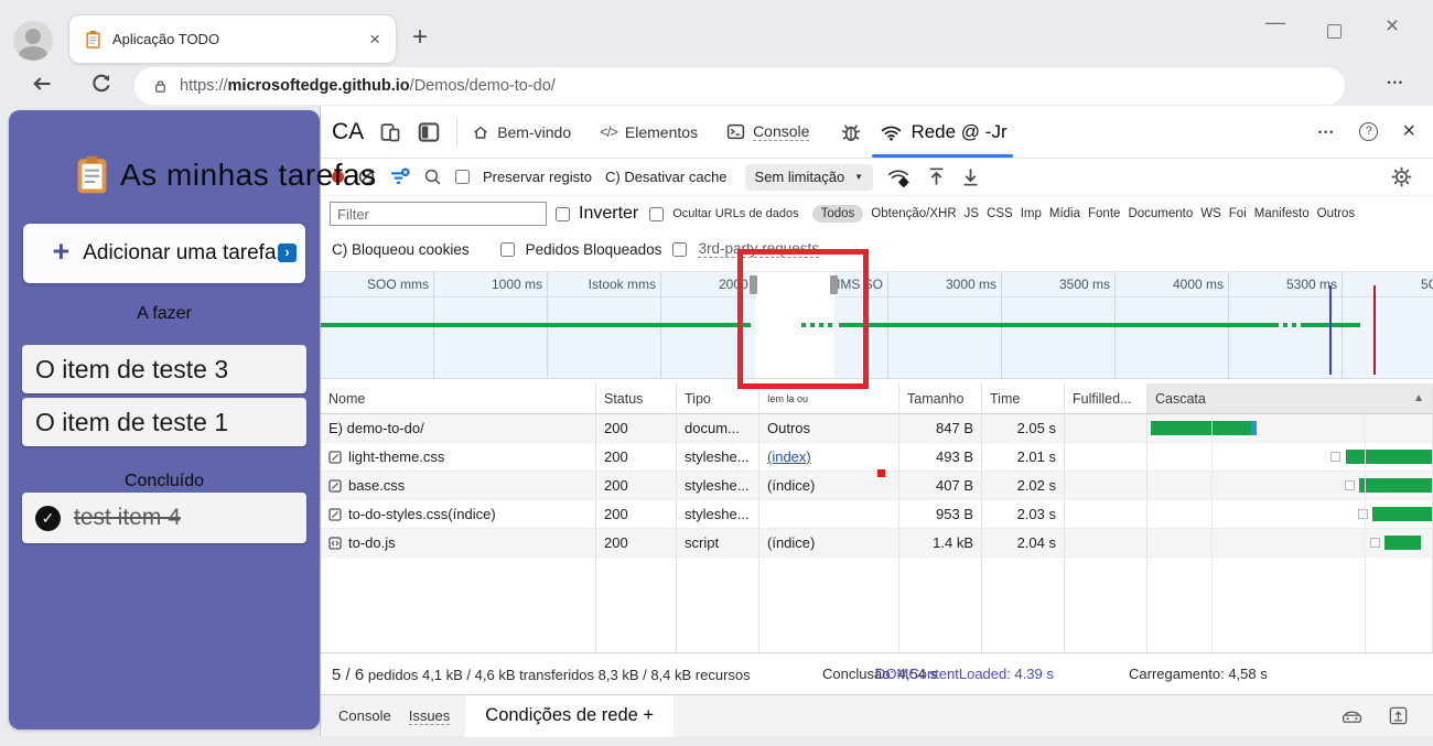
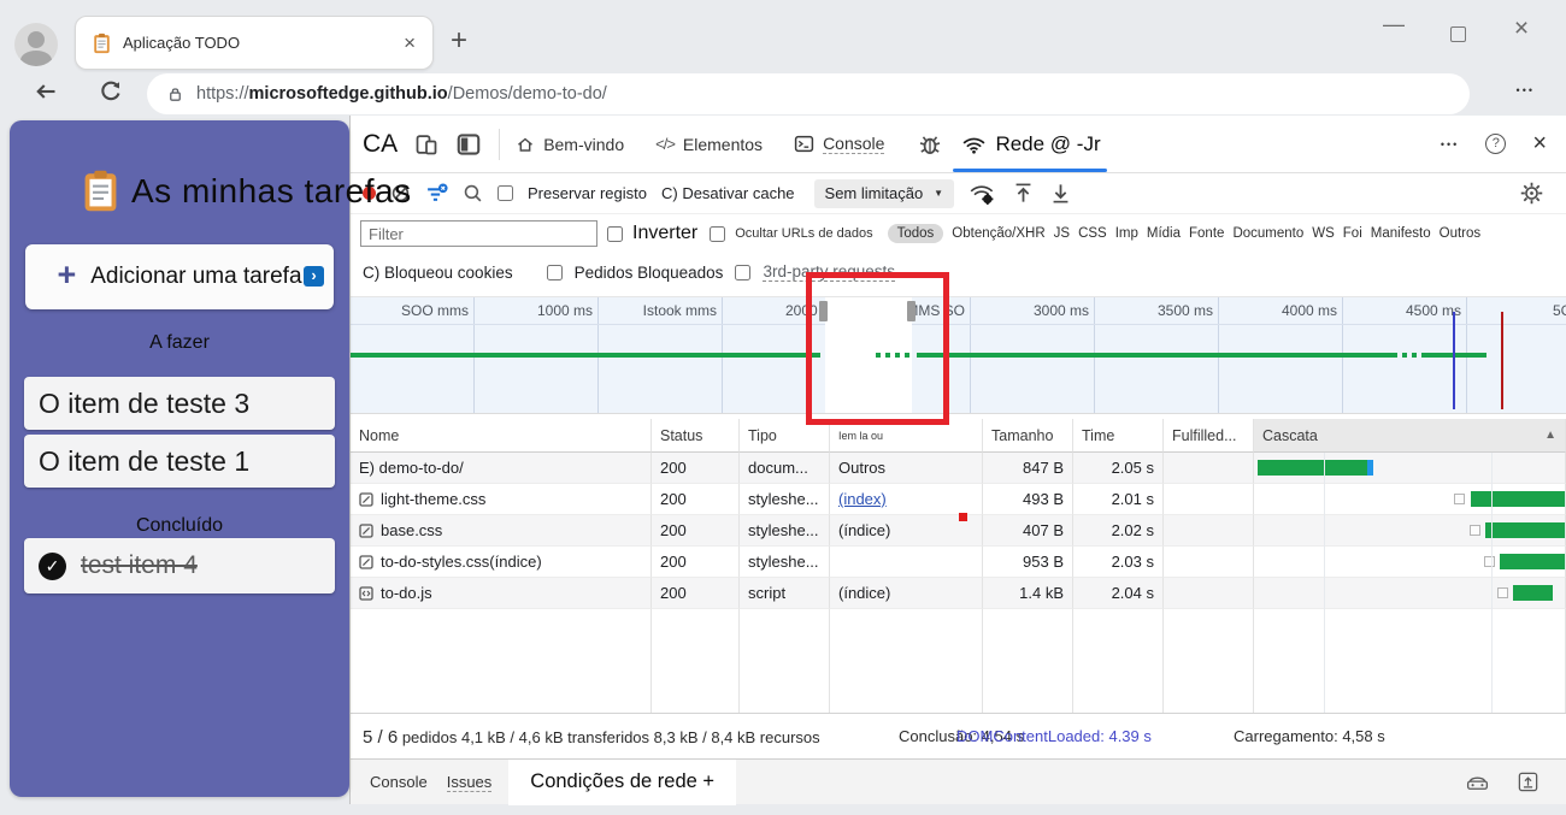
  Aplicação TODO
  ×
  +
  —
  ×
  https://microsoftedge.github.io/Demos/demo-to-do/
  •••
  CA
  Bem-vindo
  </>
  Elementos
  Console
  Rede @ -Jr
  •••
  ?
  ×
  Preservar registo
  C) Desativar cache
  Sem limitação
  ▼
  Filter
  Inverter
  Ocultar URLs de dados
  Todos
  Obtenção/XHR
  JS
  CSS
  Imp
  Mídia
  Fonte
  Documento
  WS
  Foi
  Manifesto
  Outros
  C) Bloqueou cookies
  Pedidos Bloqueados
  3rd-party requests
  SOO mms
  1000 ms
  Istook mms
  MS SO
  3000 ms
  3500 ms
  4000 ms
- 5300 ms
+ 4500 ms
  Nome
  Status
  Tipo
  Iem la ou
  Tamanho
  Time
  Fulfilled...
  Cascata
  ▲
  E) demo-to-do/
  200
  docum...
  Outros
  847 B
  2.05 s
  light-theme.css
  200
  styleshe...
  (index)
  493 B
  2.01 s
  base.css
  200
  styleshe...
  (índice)
  407 B
  2.02 s
  to-do-styles.css(índice)
  200
  styleshe...
  953 B
  2.03 s
  to-do.js
  200
  script
  (índice)
  1.4 kB
  2.04 s
  5 / 6 pedidos 4,1 kB / 4,6 kB transferidos 8,3 kB / 8,4 kB recursos
  Conclusão: 4,54 s
  DOMContentLoaded: 4.39 s
  Carregamento: 4,58 s
  Console
  Issues
  Condições de rede +
  As minhas tarefas
  +
  Adicionar uma tarefa
  ›
  A fazer
  O item de teste 3
  O item de teste 1
  Concluído
  ✓
  test item 4
